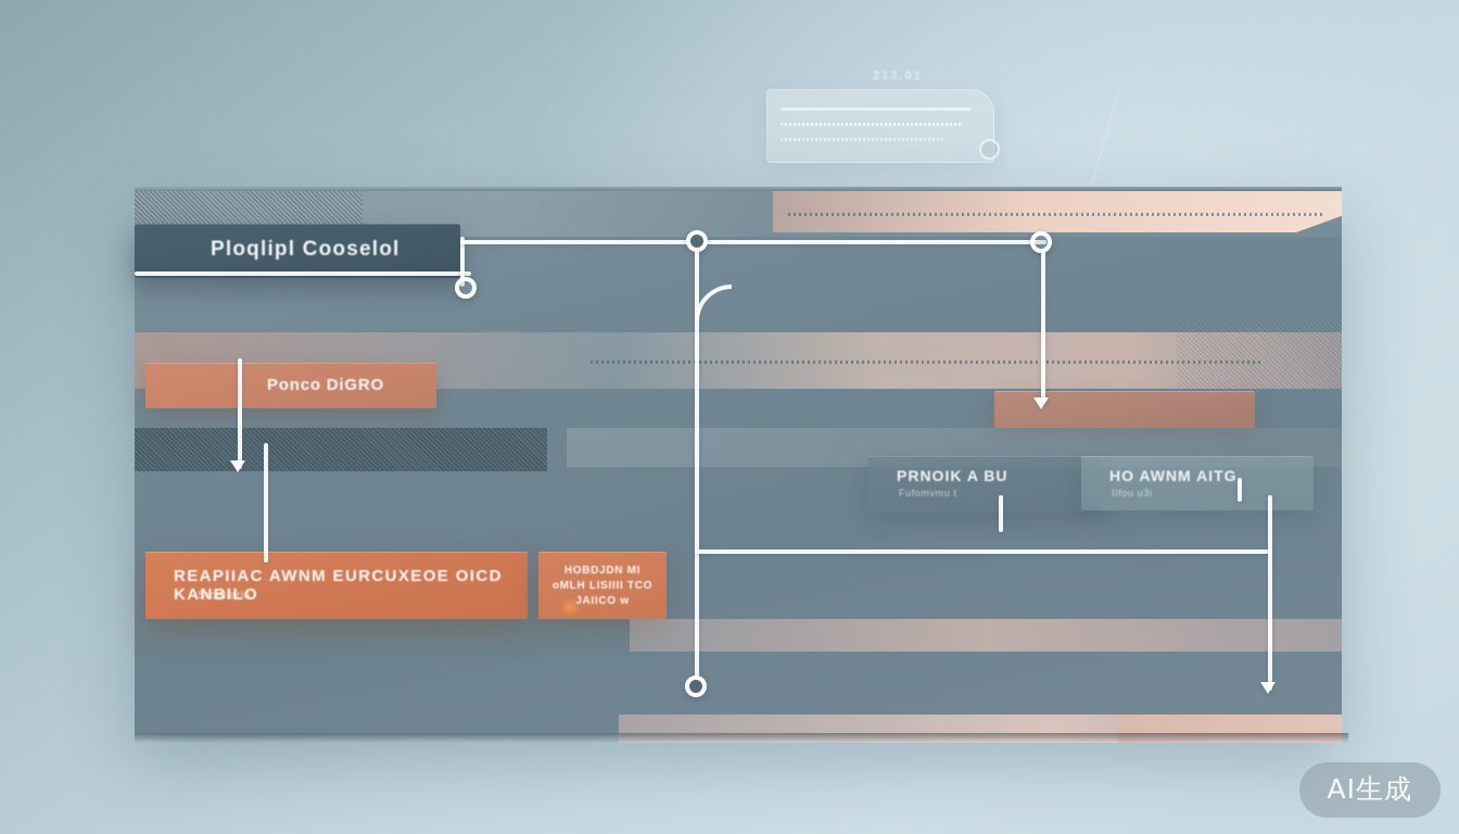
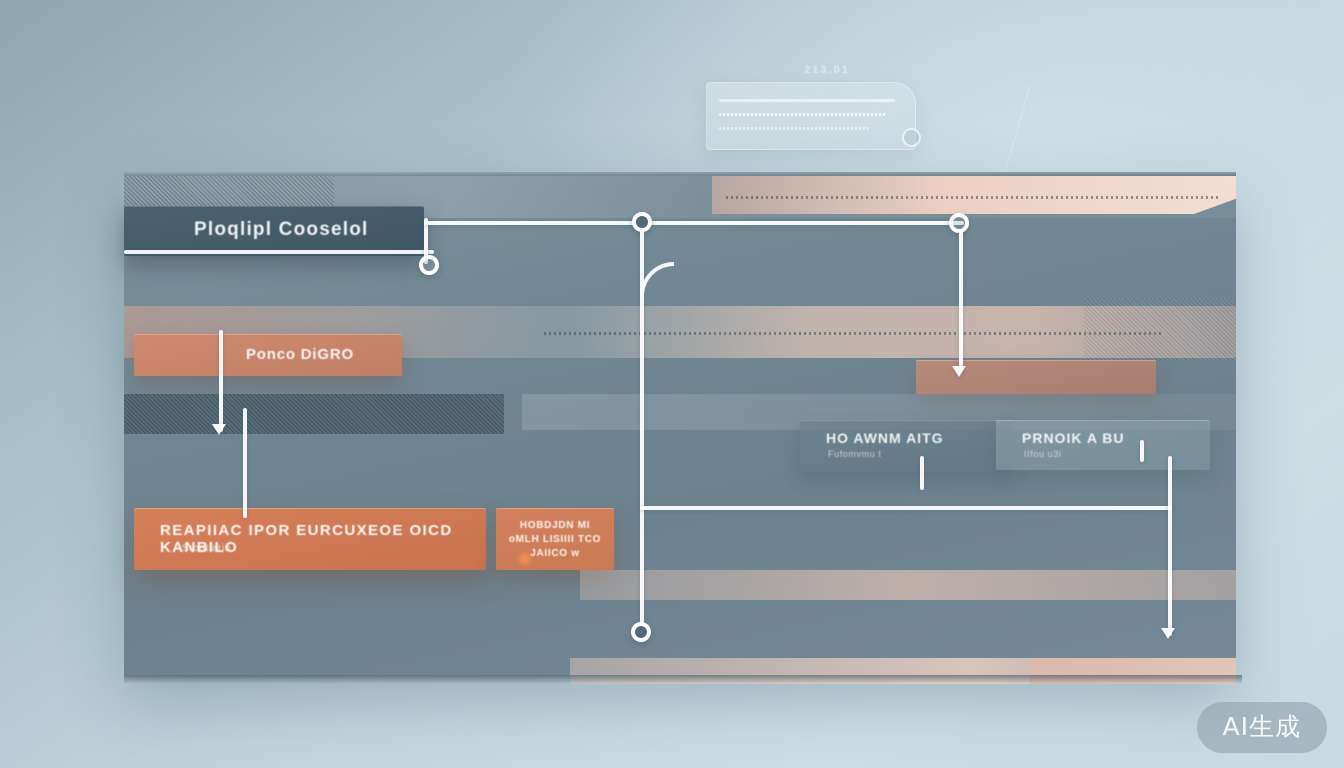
  213.01
  Ploqlipl Cooselol
  Ponco DiGRO
- PRNOIK A BU
+ HO AWNM AITG
  Fufomvmu t
- HO AWNM AITG
+ PRNOIK A BU
  IIfou u3i
- REAPIIAC AWNM EURCUXEOE OICD KANBILO
+ REAPIIAC IPOR EURCUXEOE OICD KANBILO
  Srootiariu
  HOBDJDN MI
  oMLH LISIIII TCO
  JAIICO w
  AI生成
